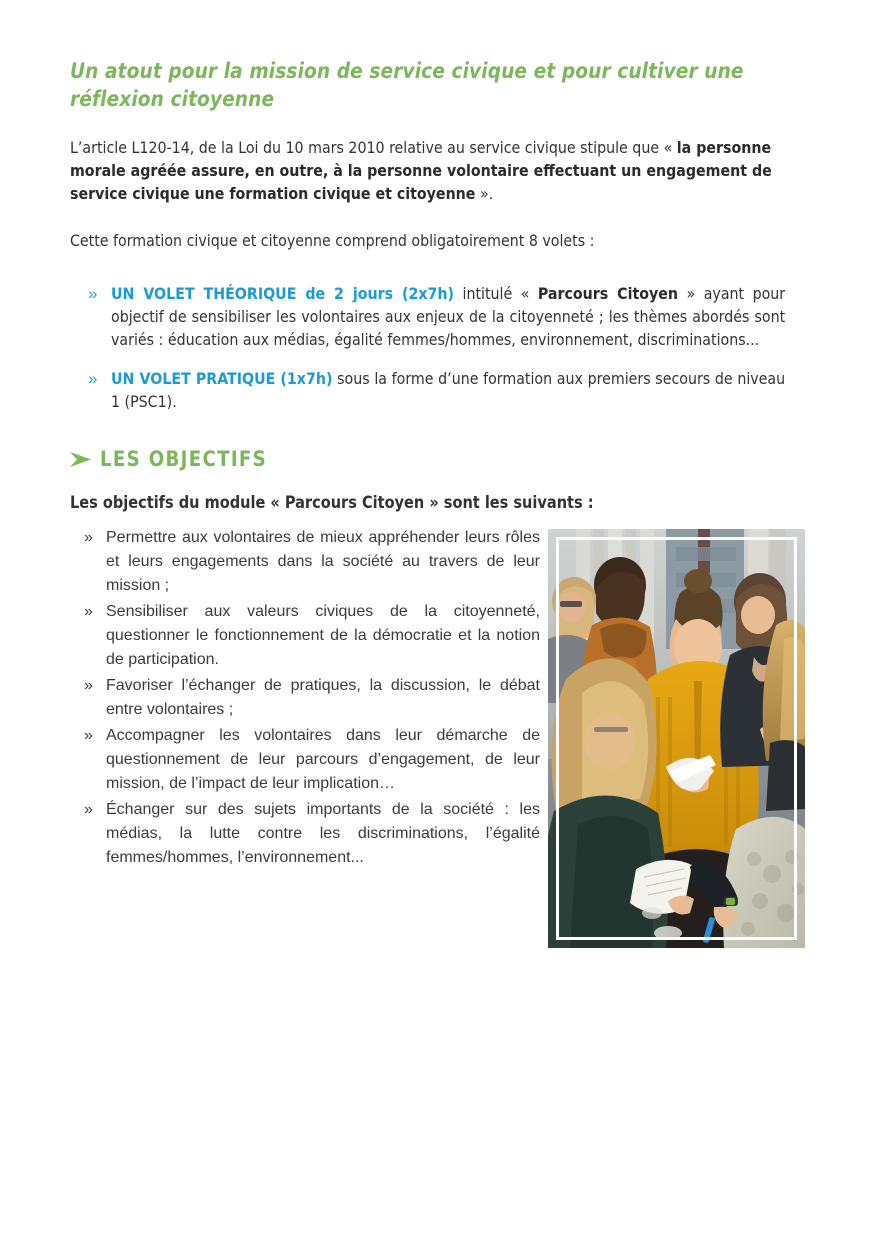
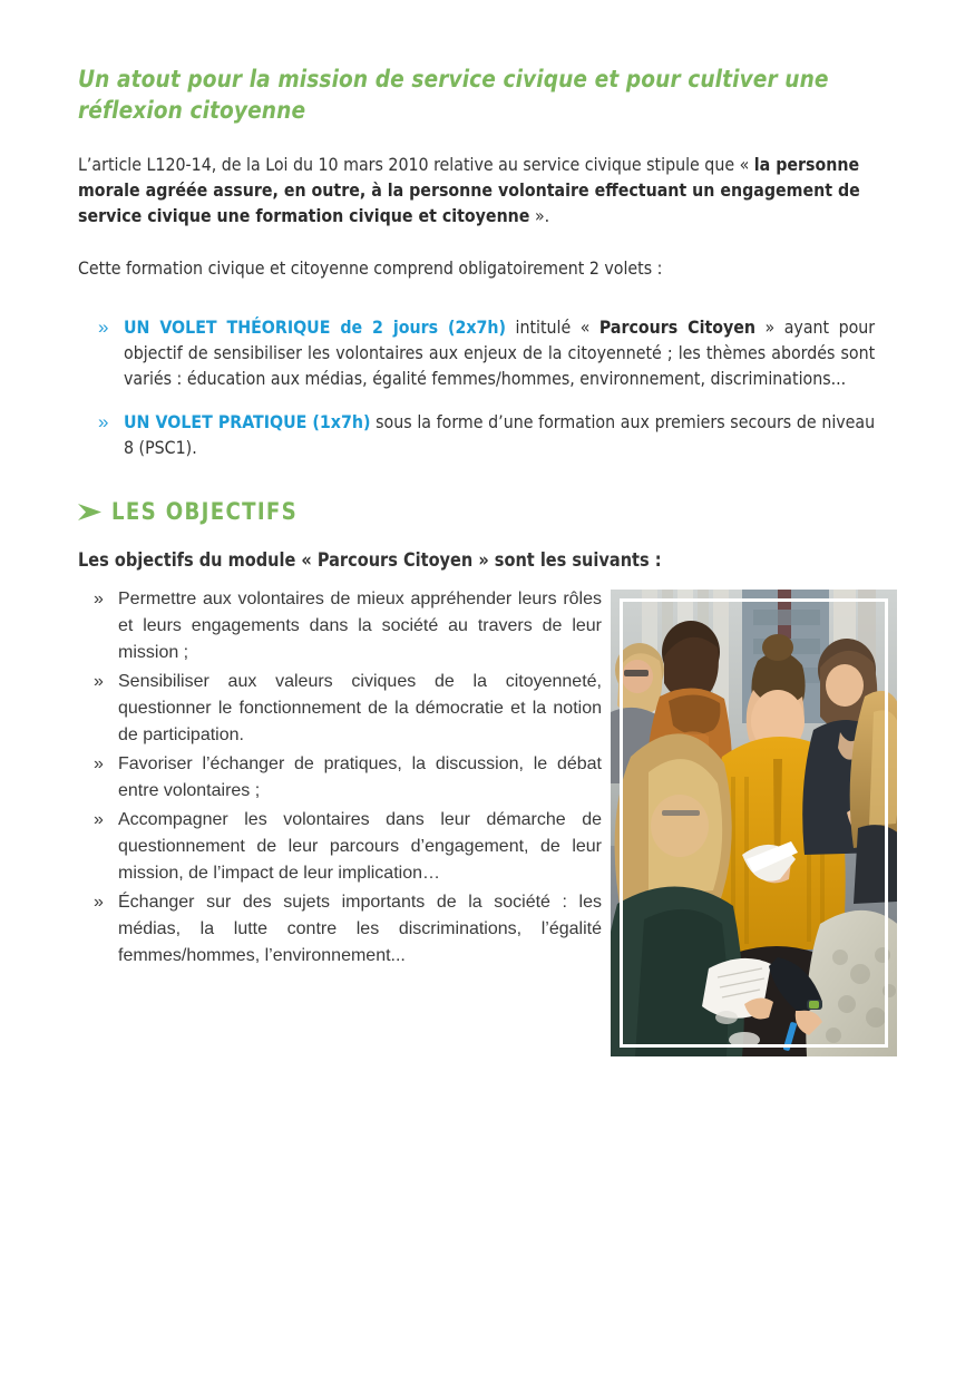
  Un atout pour la mission de service civique et pour cultiver une réflexion citoyenne
  L’article L120-14, de la Loi du 10 mars 2010 relative au service civique stipule que « la personne morale agréée assure, en outre, à la personne volontaire effectuant un engagement de service civique une formation civique et citoyenne ».
- Cette formation civique et citoyenne comprend obligatoirement 8 volets :
+ Cette formation civique et citoyenne comprend obligatoirement 2 volets :
  »
  UN VOLET THÉORIQUE de 2 jours (2x7h) intitulé « Parcours Citoyen » ayant pour objectif de sensibiliser les volontaires aux enjeux de la citoyenneté ; les thèmes abordés sont variés : éducation aux médias, égalité femmes/hommes, environnement, discriminations...
  »
- UN VOLET PRATIQUE (1x7h) sous la forme d’une formation aux premiers secours de niveau 1 (PSC1).
+ UN VOLET PRATIQUE (1x7h) sous la forme d’une formation aux premiers secours de niveau 8 (PSC1).
  LES OBJECTIFS
  Les objectifs du module « Parcours Citoyen » sont les suivants :
  »
  Permettre aux volontaires de mieux appréhender leurs rôles et leurs engagements dans la société au travers de leur mission ;
  »
  Sensibiliser aux valeurs civiques de la citoyenneté, questionner le fonctionnement de la démocratie et la notion de participation.
  »
  Favoriser l’échanger de pratiques, la discussion, le débat entre volontaires ;
  »
  Accompagner les volontaires dans leur démarche de questionnement de leur parcours d’engagement, de leur mission, de l’impact de leur implication…
  »
  Échanger sur des sujets importants de la société : les médias, la lutte contre les discriminations, l’égalité femmes/hommes, l’environnement...
